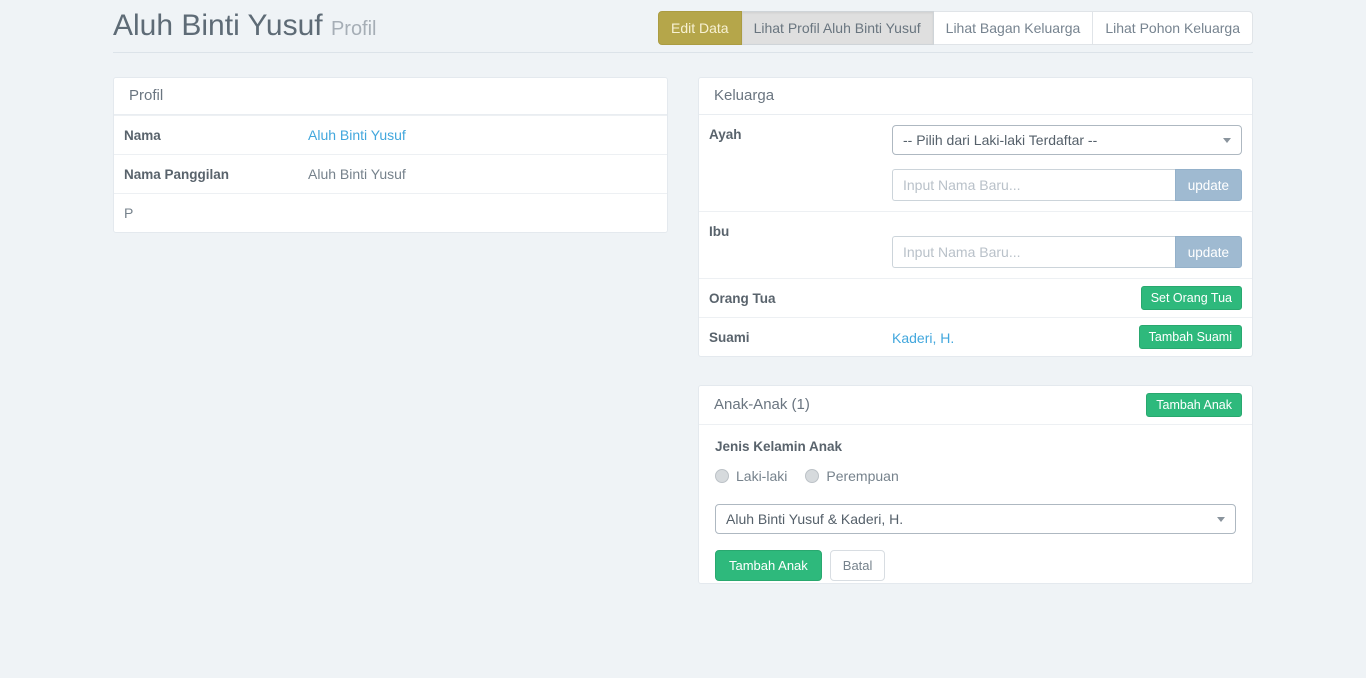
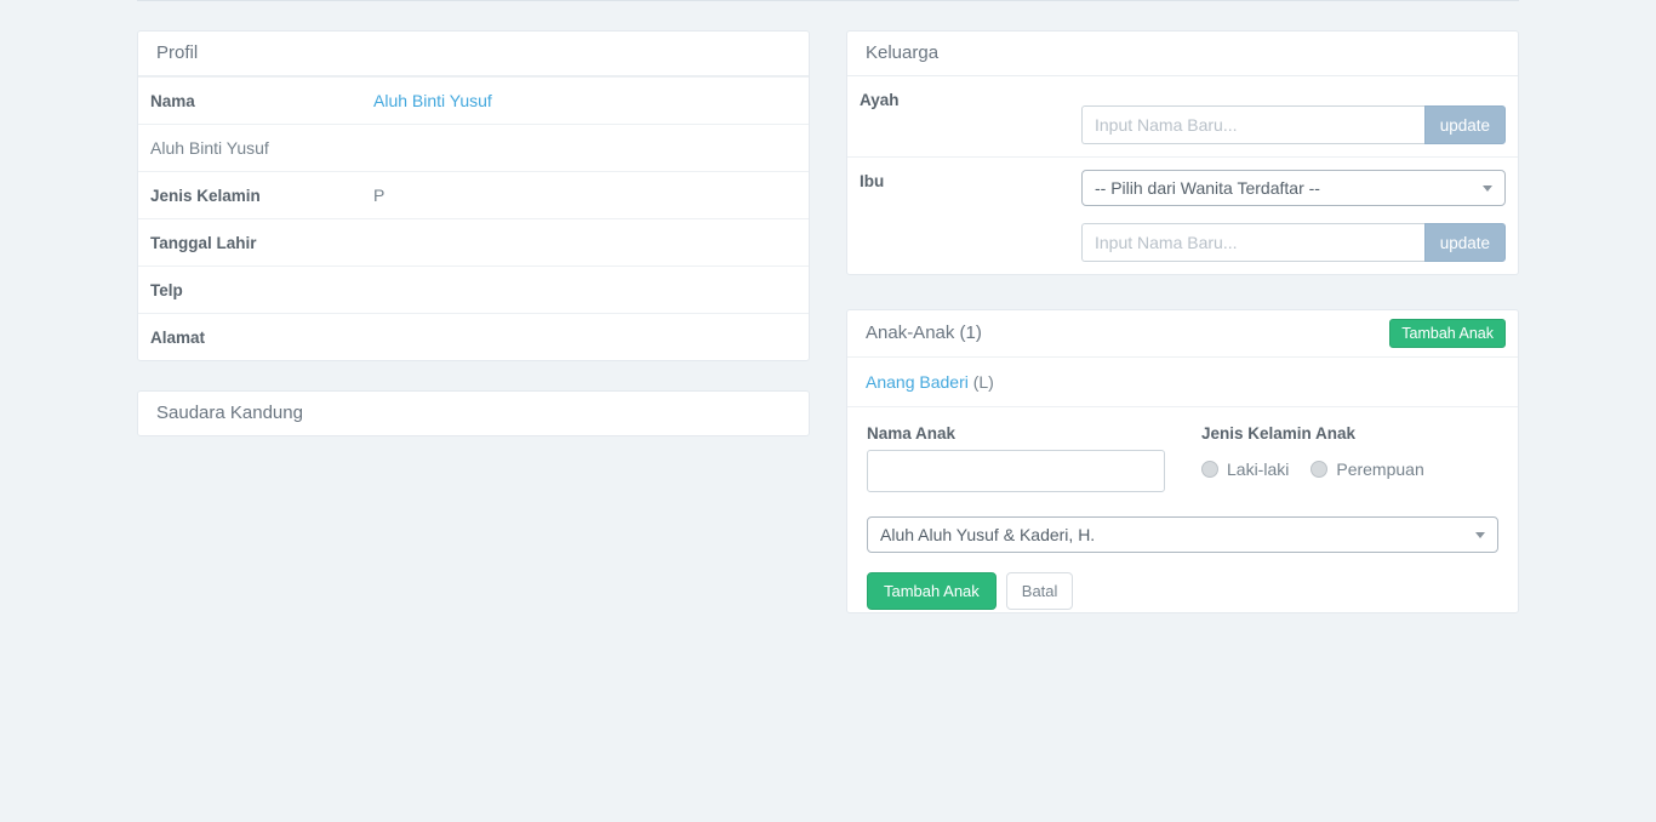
- Aluh Binti Yusuf Profil
- Edit Data
- Lihat Profil Aluh Binti Yusuf
- Lihat Bagan Keluarga
- Lihat Pohon Keluarga
  Profil
  Nama
  Aluh Binti Yusuf
- Nama Panggilan
  Aluh Binti Yusuf
+ Jenis Kelamin
  P
+ Tanggal Lahir
+ Telp
+ Alamat
+ Saudara Kandung
  Keluarga
  Ayah
- -- Pilih dari Laki-laki Terdaftar --
  Input Nama Baru...
  update
  Ibu
+ -- Pilih dari Wanita Terdaftar --
  Input Nama Baru...
  update
- Orang Tua
- Set Orang Tua
- Suami
- Kaderi, H.
- Tambah Suami
  Anak-Anak (1)
  Tambah Anak
+ Anang Baderi (L)
+ Nama Anak
  Jenis Kelamin Anak
  Laki-laki
  Perempuan
- Aluh Binti Yusuf & Kaderi, H.
+ Aluh Aluh Yusuf & Kaderi, H.
  Tambah Anak
  Batal
